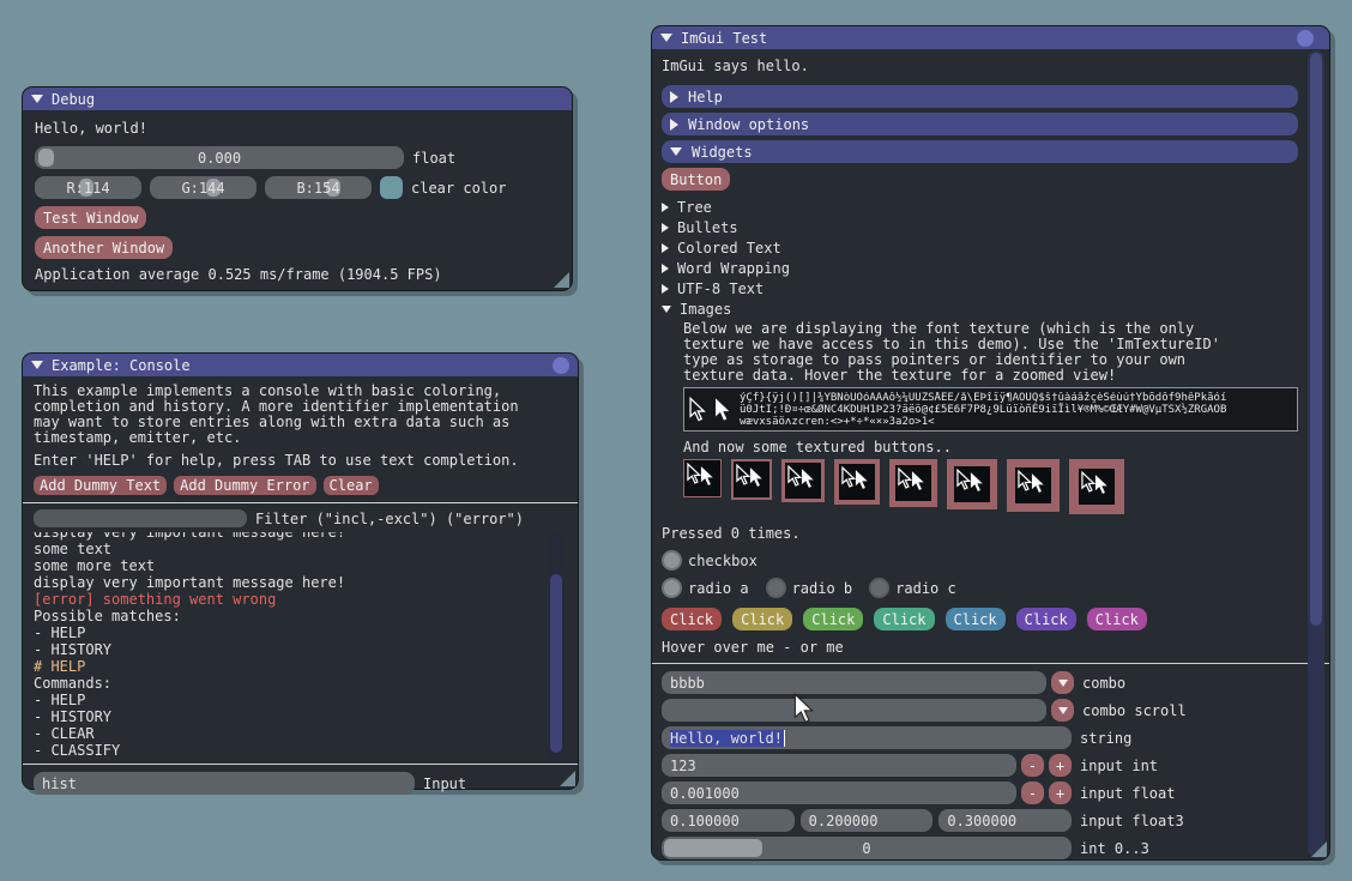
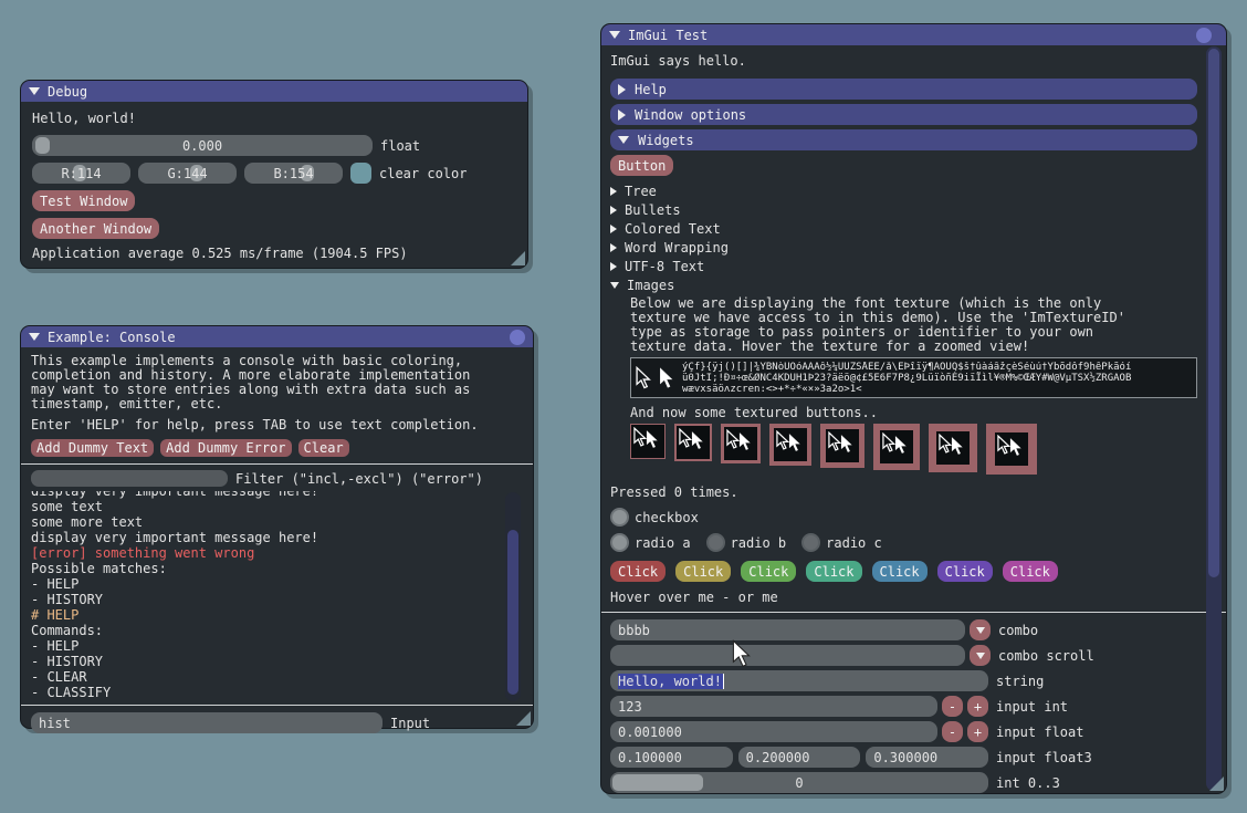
  Debug
  Hello, world!
  0.000
  float
  R:114
  G:144
  B:154
  clear color
  Test Window
  Another Window
  Application average 0.525 ms/frame (1904.5 FPS)
  Example: Console
  This example implements a console with basic coloring,
- completion and history. A more identifier implementation
+ completion and history. A more elaborate implementation
  may want to store entries along with extra data such as
  timestamp, emitter, etc.
  Enter 'HELP' for help, press TAB to use text completion.
  Add Dummy Text
  Add Dummy Error
  Clear
  Filter ("incl,-excl") ("error")
  display very important message here!
  some text
  some more text
  display very important message here!
  [error] something went wrong
  Possible matches:
  - HELP
  - HISTORY
  # HELP
  Commands:
  - HELP
  - HISTORY
  - CLEAR
  - CLASSIFY
  hist
  Input
  ImGui Test
  ImGui says hello.
  Help
  Window options
  Widgets
  Button
  Tree
  Bullets
  Colored Text
  Word Wrapping
  UTF-8 Text
  Images
  Below we are displaying the font texture (which is the only
  texture we have access to in this demo). Use the 'ImTextureID'
  type as storage to pass pointers or identifier to your own
  texture data. Hover the texture for a zoomed view!
  ýÇf}{ÿj()[]|¾ÝBÑòÙÖóÄÂÀô½¼ÙÚZŠÅÉÊ/å\ÈÞîïÿ¶ÄÖÜQ$š†ûàáâžçèŠéùú†Ybõdôf9hêPkãóí
  ü0JtI;!Ð¤÷œ&ØNC4KDUH1Þ23?äëö@¢£5E6F7P8¿9LüïòñÉ9iïÏìl¥®M%©ŒÆY#W@VµTSX½ZRGAOB
  wævxsäöʌzcren:<>+*÷*«×»3a2o>1<
  And now some textured buttons..
  Pressed 0 times.
  checkbox
  radio a
  radio b
  radio c
  Click
  Click
  Click
  Click
  Click
  Click
  Click
  Hover over me - or me
  bbbb
  combo
  combo scroll
  Hello, world!
  string
  123
  -
  +
  input int
  0.001000
  -
  +
  input float
  0.100000
  0.200000
  0.300000
  input float3
  0
  int 0..3
